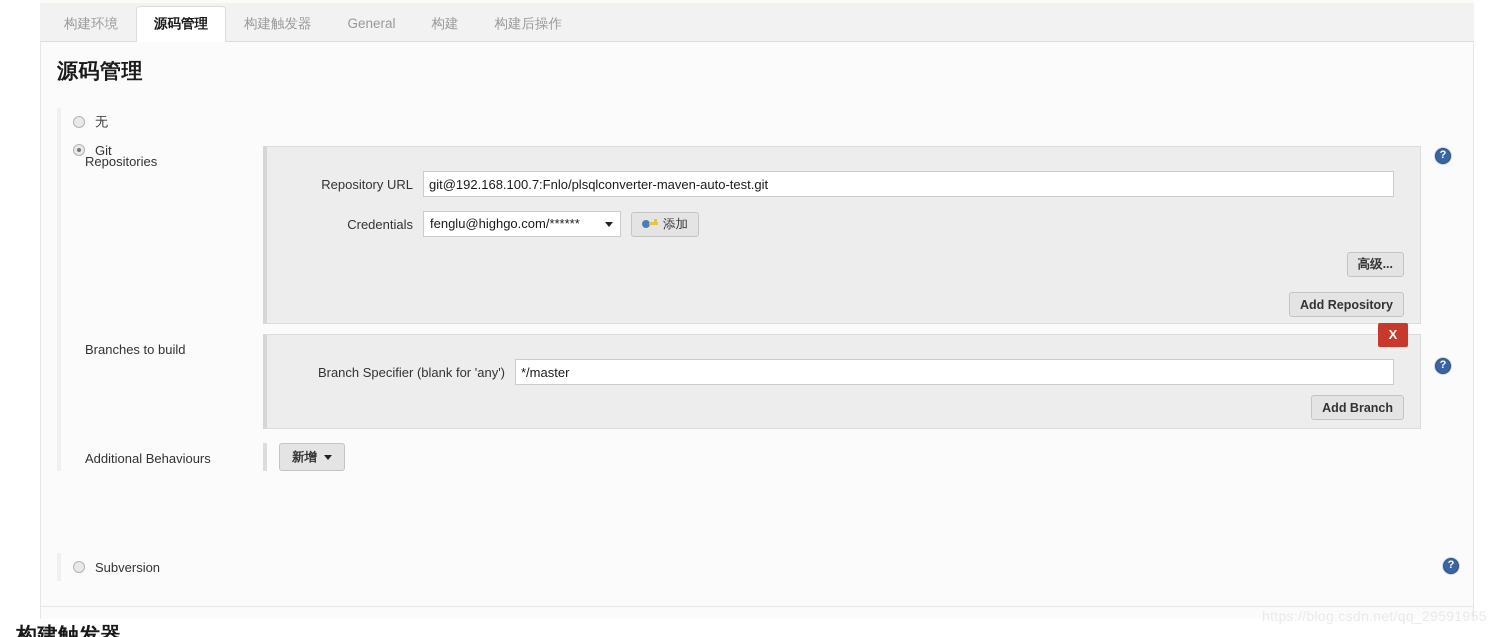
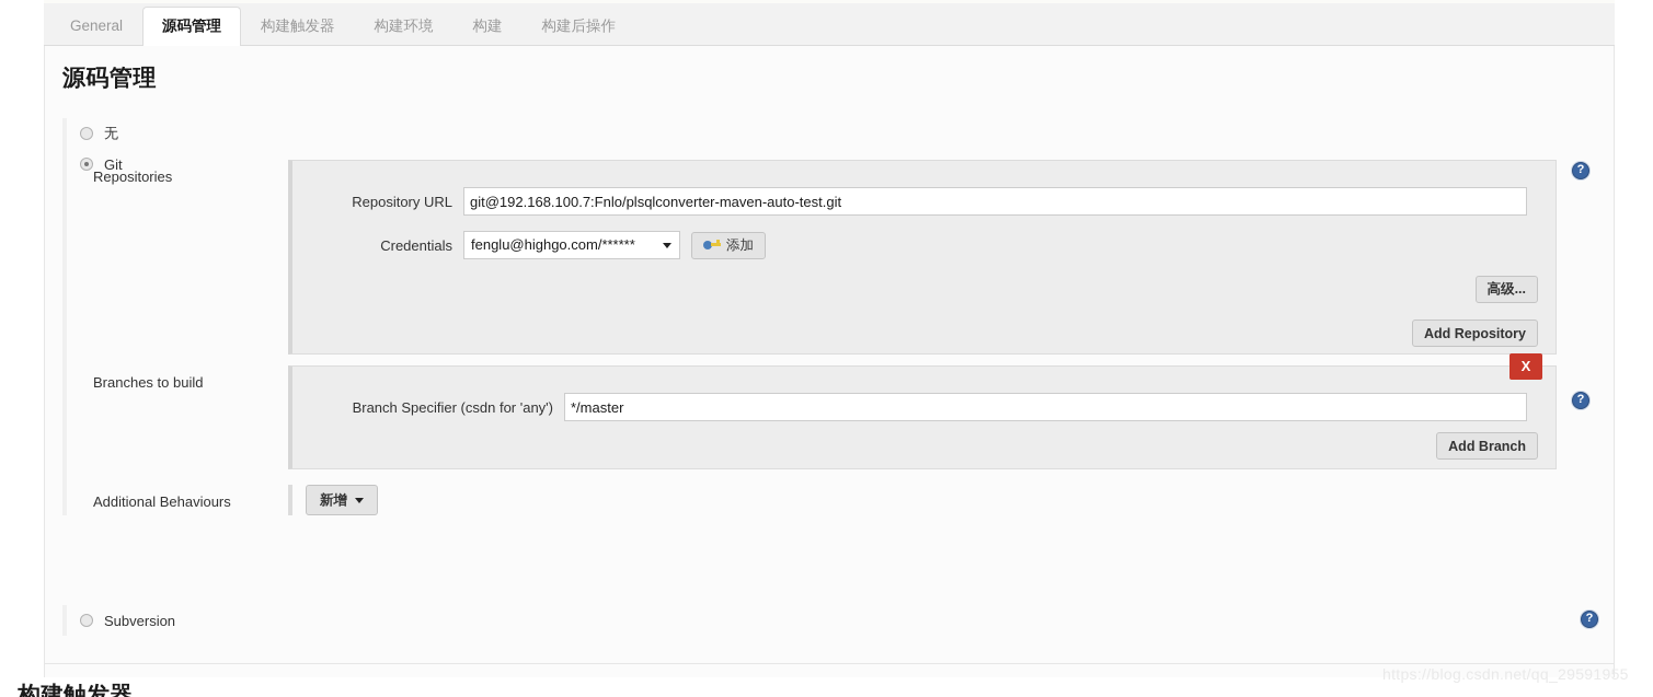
- 构建环境
+ General
  源码管理
  构建触发器
- General
+ 构建环境
  构建
  构建后操作
  源码管理
  无
  Git
  Repositories
  Repository URL
  git@192.168.100.7:Fnlo/plsqlconverter-maven-auto-test.git
  Credentials
  fenglu@highgo.com/******
  添加
  高级...
  Add Repository
  Branches to build
- Branch Specifier (blank for 'any')
+ Branch Specifier (csdn for 'any')
  */master
  Add Branch
  X
  Additional Behaviours
  新增
  Subversion
  构建触发器
  https://blog.csdn.net/qq_29591955
